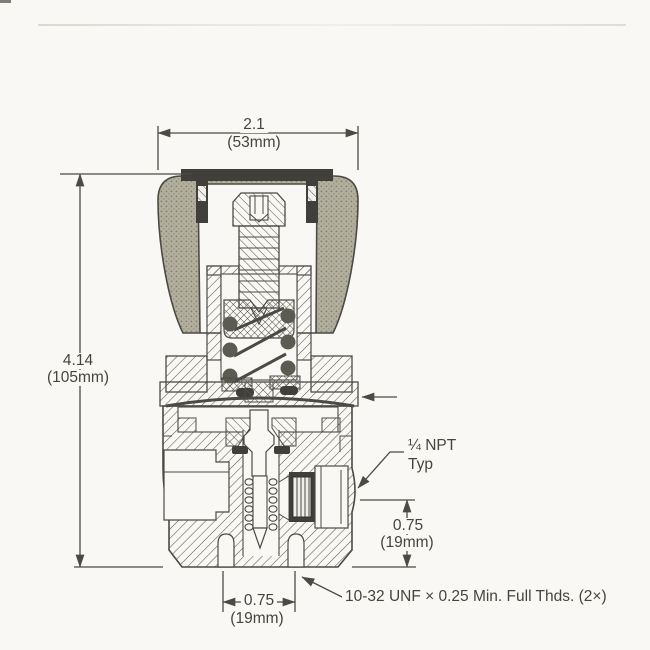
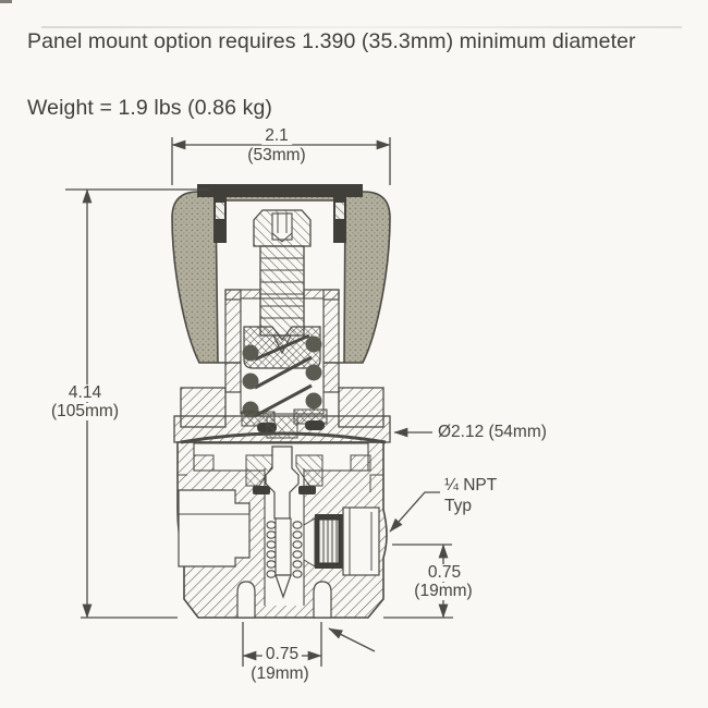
+ Panel mount option requires 1.390 (35.3mm) minimum diameter
+ Weight = 1.9 lbs (0.86 kg)
  2.1
  (53mm)
  4.14
  (105mm)
+ Ø2.12 (54mm)
  ¼ NPT
  Typ
  0.75
  (19mm)
  0.75
  (19mm)
- 10-32 UNF × 0.25 Min. Full Thds. (2×)
